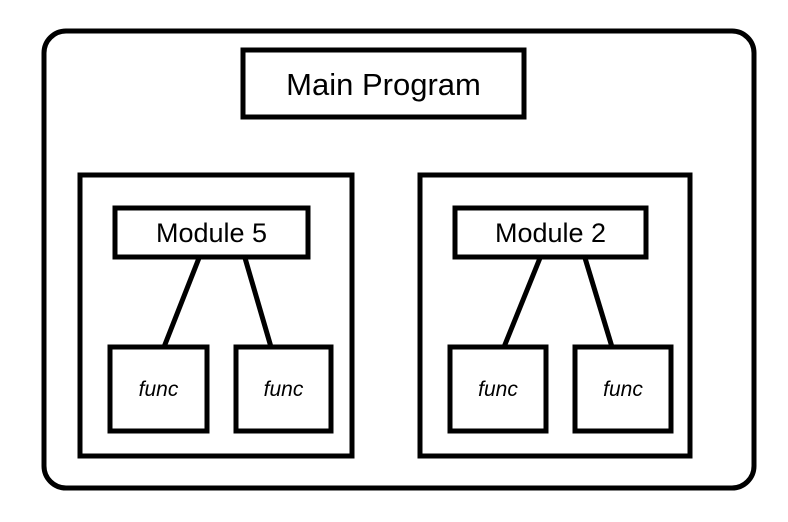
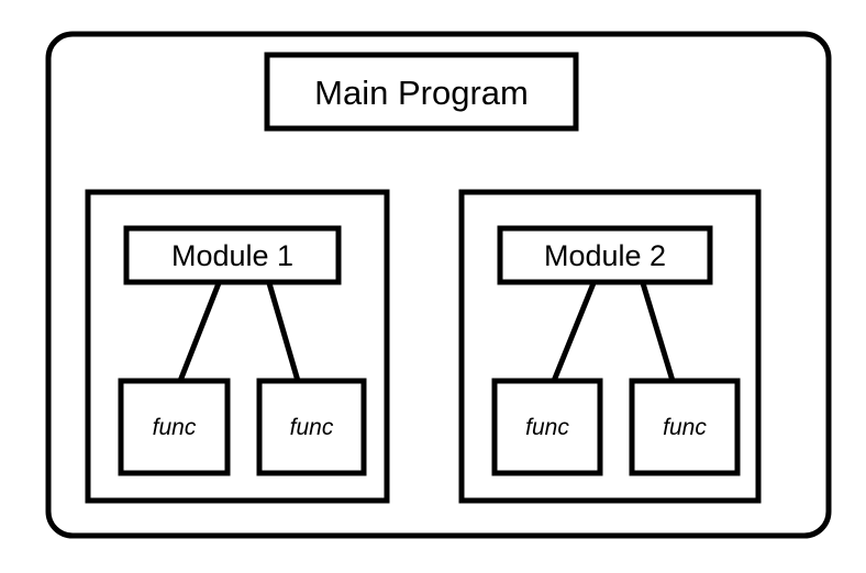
  Main Program
- Module 5
+ Module 1
  func
  func
  Module 2
  func
  func
